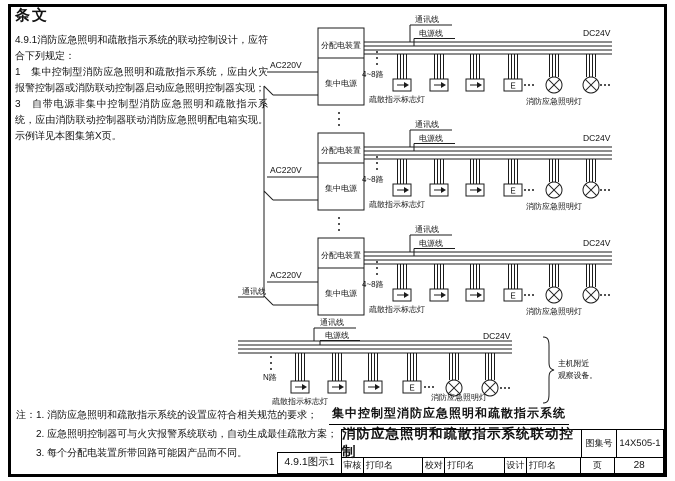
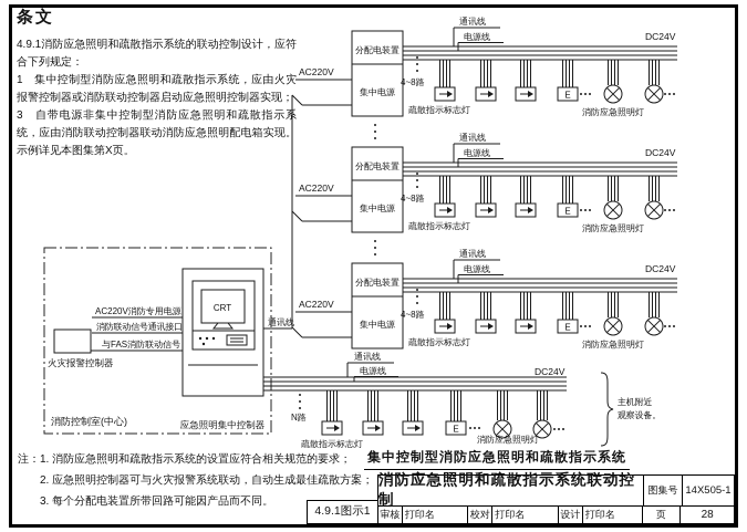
  条文
  4.9.1消防应急照明和疏散指示系统的联动控制设计，应符合下列规定：
  1 集中控制型消防应急照明和疏散指示系统，应由火灾报警控制器或消防联动控制器启动应急照明控制器实现；
  3 自带电源非集中控制型消防应急照明和疏散指示系统，应由消防联动控制器联动消防应急照明配电箱实现。示例详见本图集第X页。
+ 消防控制室(中心)
+ 火灾报警控制器
+ AC220V消防专用电源
+ 消防联动信号通讯接口
+ 与FAS消防联动信号
+ CRT
+ 应急照明集中控制器
  通讯线
  分配电装置
  集中电源
  AC220V
  通讯线
  电源线
  DC24V
  4~8路
  E
  疏散指示标志灯
  消防应急照明灯
  分配电装置
  集中电源
  AC220V
  通讯线
  电源线
  DC24V
  4~8路
  E
  疏散指示标志灯
  消防应急照明灯
  分配电装置
  集中电源
  AC220V
  通讯线
  电源线
  DC24V
  4~8路
  E
  疏散指示标志灯
  消防应急照明灯
  通讯线
  电源线
  DC24V
  N路
  E
  疏散指示标志灯
  消防应急照明灯
  主机附近
  观察设备。
  集中控制型消防应急照明和疏散指示系统
  注：
  1. 消防应急照明和疏散指示系统的设置应符合相关规范的要求；
  2. 应急照明控制器可与火灾报警系统联动，自动生成最佳疏散方案；
  3. 每个分配电装置所带回路可能因产品而不同。
  4.9.1图示1
  消防应急照明和疏散指示系统联动控制
  图集号
  14X505-1
  审核
  打印名
  校对
  打印名
  设计
  打印名
  页
  28
